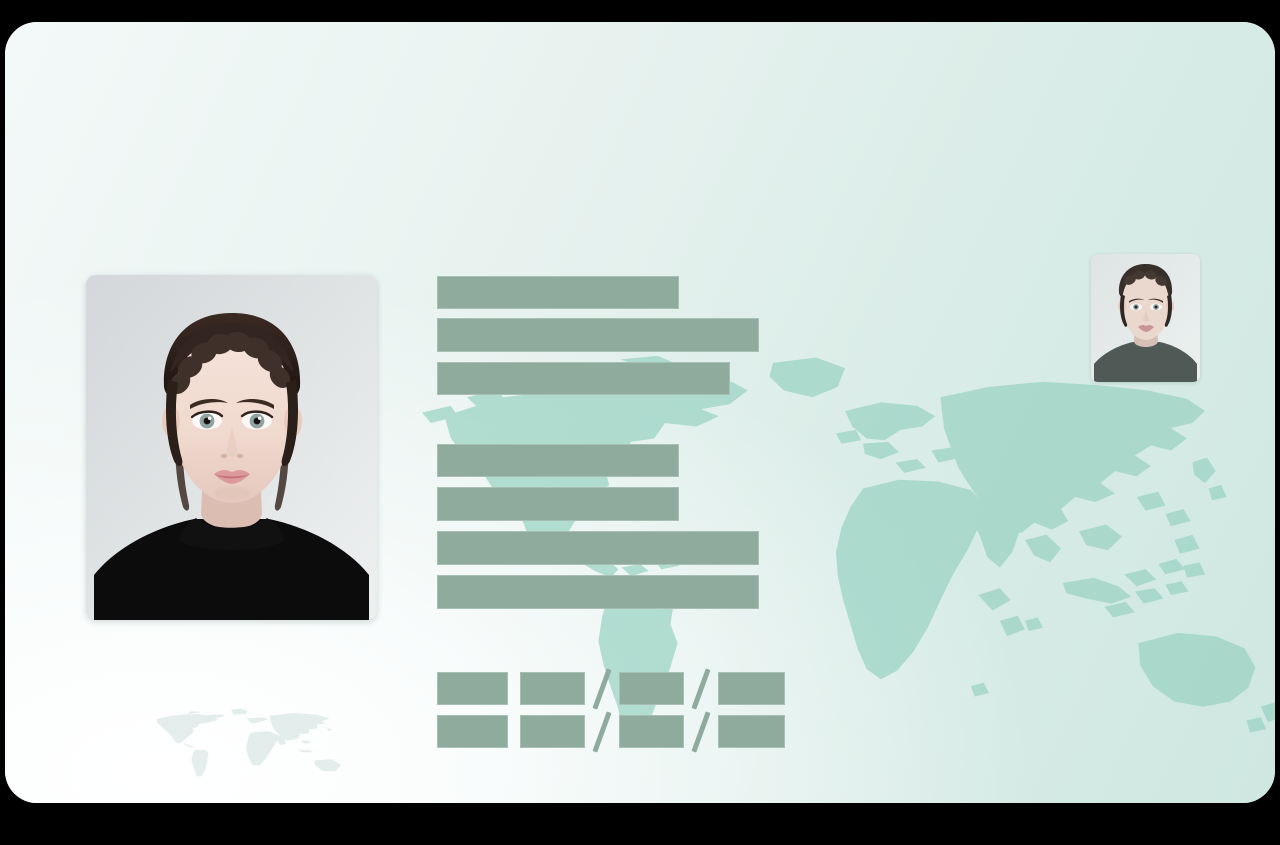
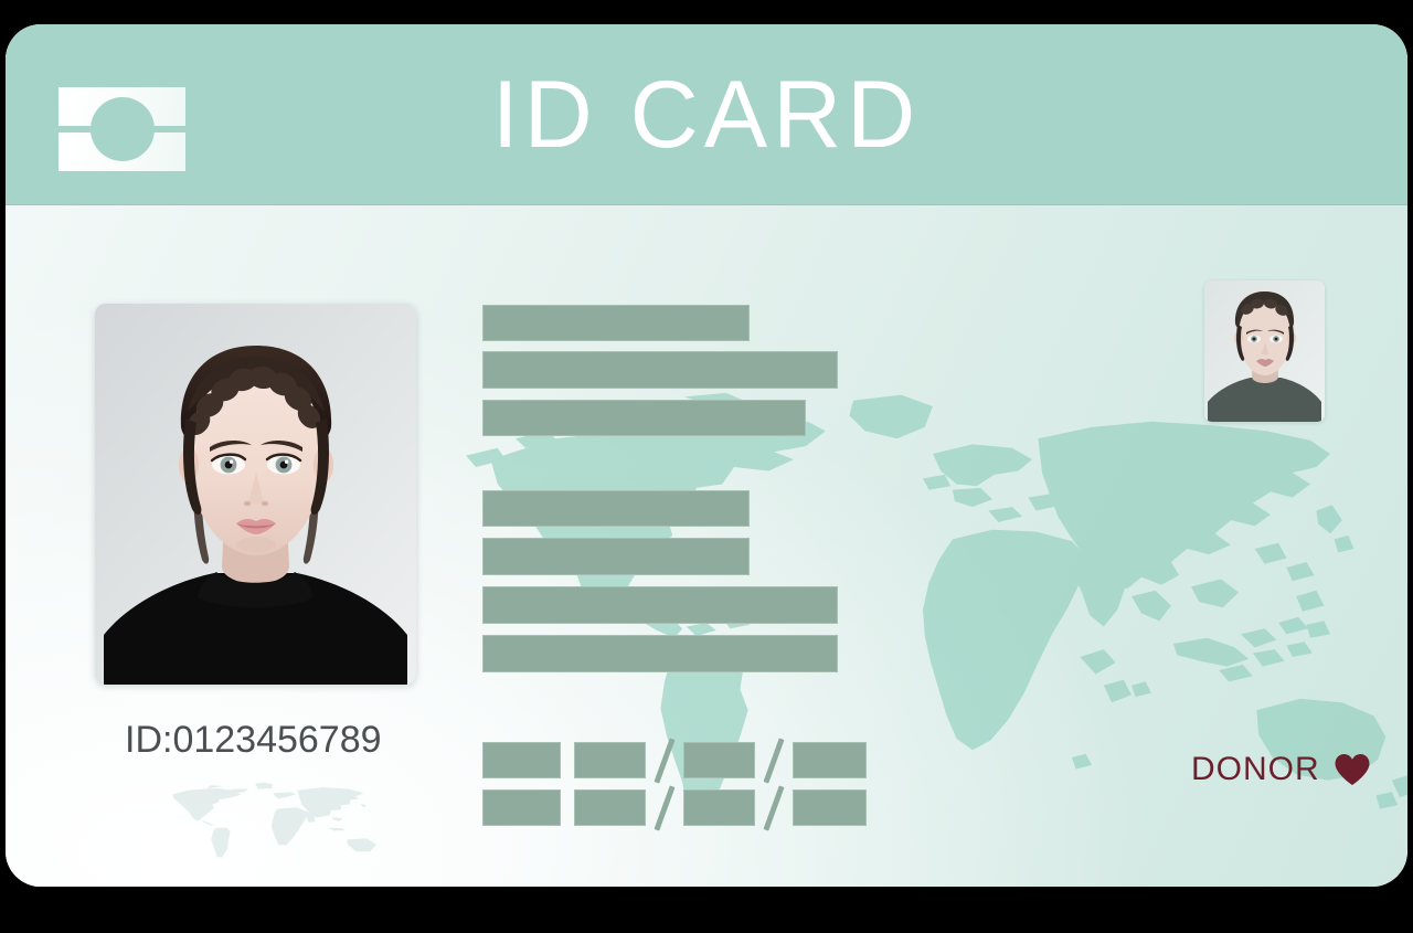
+ ID CARD
+ ID:0123456789
+ DONOR
